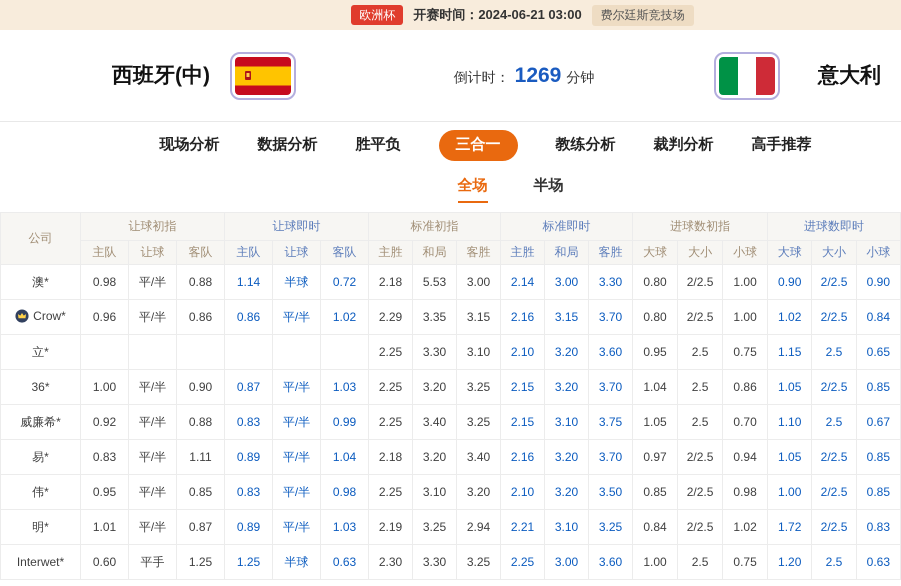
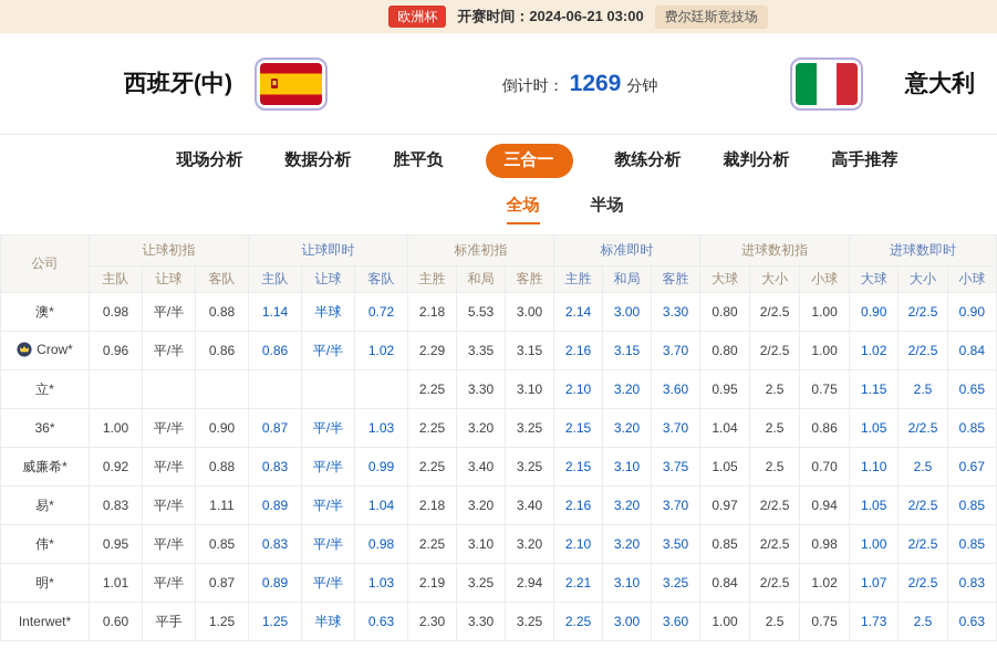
  欧洲杯
  开赛时间：2024-06-21 03:00
  费尔廷斯竞技场
  西班牙(中)
  倒计时：
  1269
  分钟
  意大利
  现场分析
  数据分析
  胜平负
  三合一
  教练分析
  裁判分析
  高手推荐
  全场
  半场
  公司	让球初指	让球即时	标准初指	标准即时	进球数初指	进球数即时
  主队	让球	客队	主队	让球	客队	主胜	和局	客胜	主胜	和局	客胜	大球	大小	小球	大球	大小	小球
  澳*	0.98	平/半	0.88	1.14	半球	0.72	2.18	5.53	3.00	2.14	3.00	3.30	0.80	2/2.5	1.00	0.90	2/2.5	0.90
  Crow*	0.96	平/半	0.86	0.86	平/半	1.02	2.29	3.35	3.15	2.16	3.15	3.70	0.80	2/2.5	1.00	1.02	2/2.5	0.84
  立*							2.25	3.30	3.10	2.10	3.20	3.60	0.95	2.5	0.75	1.15	2.5	0.65
  36*	1.00	平/半	0.90	0.87	平/半	1.03	2.25	3.20	3.25	2.15	3.20	3.70	1.04	2.5	0.86	1.05	2/2.5	0.85
  威廉希*	0.92	平/半	0.88	0.83	平/半	0.99	2.25	3.40	3.25	2.15	3.10	3.75	1.05	2.5	0.70	1.10	2.5	0.67
  易*	0.83	平/半	1.11	0.89	平/半	1.04	2.18	3.20	3.40	2.16	3.20	3.70	0.97	2/2.5	0.94	1.05	2/2.5	0.85
  伟*	0.95	平/半	0.85	0.83	平/半	0.98	2.25	3.10	3.20	2.10	3.20	3.50	0.85	2/2.5	0.98	1.00	2/2.5	0.85
- 明*	1.01	平/半	0.87	0.89	平/半	1.03	2.19	3.25	2.94	2.21	3.10	3.25	0.84	2/2.5	1.02	1.72	2/2.5	0.83
+ 明*	1.01	平/半	0.87	0.89	平/半	1.03	2.19	3.25	2.94	2.21	3.10	3.25	0.84	2/2.5	1.02	1.07	2/2.5	0.83
- Interwet*	0.60	平手	1.25	1.25	半球	0.63	2.30	3.30	3.25	2.25	3.00	3.60	1.00	2.5	0.75	1.20	2.5	0.63
+ Interwet*	0.60	平手	1.25	1.25	半球	0.63	2.30	3.30	3.25	2.25	3.00	3.60	1.00	2.5	0.75	1.73	2.5	0.63
